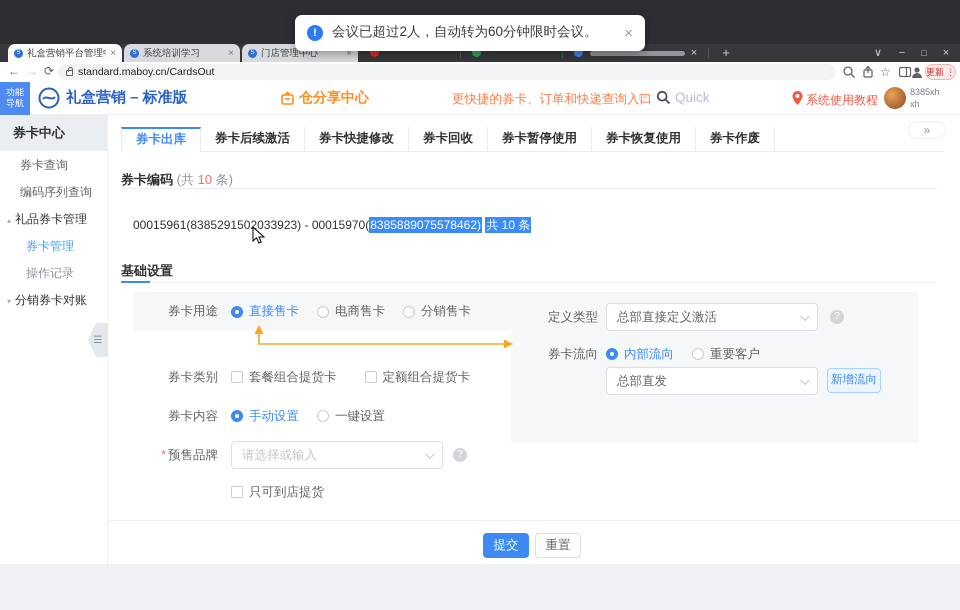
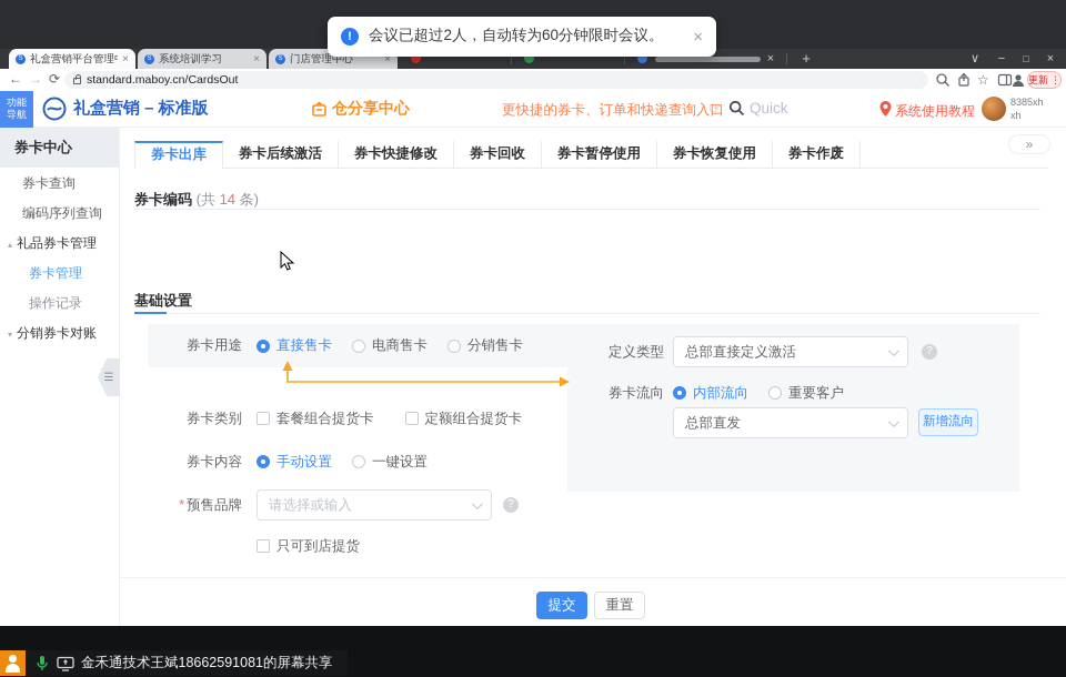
  礼盒营销平台管理
  ×
  系统培训学习
  ×
  门店管理中心
  ×
  ×
  +
  ∨
  −
  □
  ×
  ←
  →
  ⟳
  standard.maboy.cn/CardsOut
  ☆
  更新
  ⋮
  功能
  导航
  礼盒营销 – 标准版
  仓分享中心
  更快捷的券卡、订单和快递查询入口
  ☞
  Quick
  系统使用教程
  8385xh
  xh
  券卡中心
  券卡查询
  编码序列查询
  ▴ 礼品券卡管理
  券卡管理
  操作记录
  ▾ 分销券卡对账
  ☰
  券卡出库
  券卡后续激活
  券卡快捷修改
  券卡回收
  券卡暂停使用
  券卡恢复使用
  券卡作废
  »
- 券卡编码 (共 10 条)
+ 券卡编码 (共 14 条)
- 00015961(8385291502033923) - 00015970(8385889075578462) 共 10 条
  基础设置
  券卡用途
  直接售卡
  电商售卡
  分销售卡
  券卡类别
  套餐组合提货卡
  定额组合提货卡
  券卡内容
  手动设置
  一键设置
  * 预售品牌
  请选择或输入
  ?
  只可到店提货
  定义类型
  总部直接定义激活
  ?
  券卡流向
  内部流向
  重要客户
  总部直发
  新增流向
  提交
  重置
+ 金禾通技术王斌18662591081的屏幕共享
  !
  会议已超过2人，自动转为60分钟限时会议。
  ×
